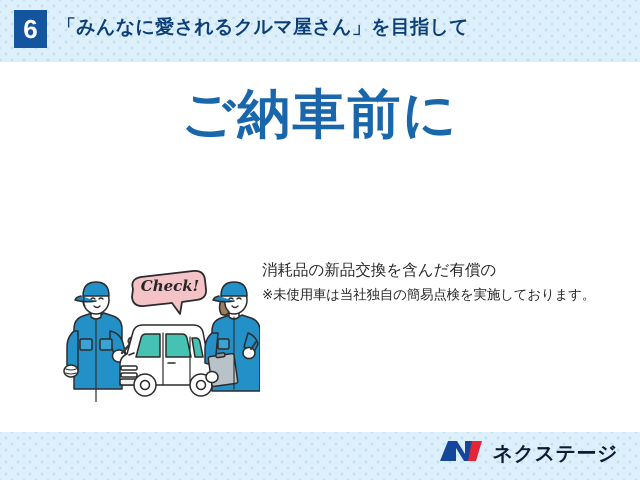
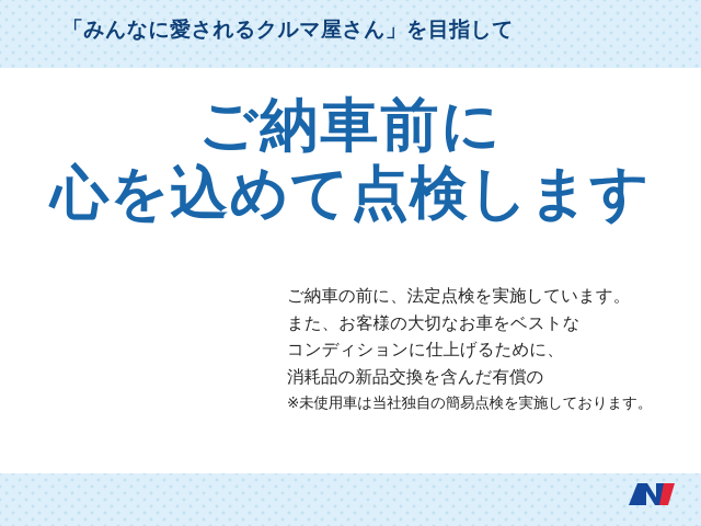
- 6
  「みんなに愛されるクルマ屋さん」を目指して
  ご納車前に
+ 心を込めて点検します
+ ご納車の前に、法定点検を実施しています。
+ また、お客様の大切なお車をベストな
+ コンディションに仕上げるために、
  消耗品の新品交換を含んだ有償の
  ※未使用車は当社独自の簡易点検を実施しております。
- Check!
- ネクステージ
